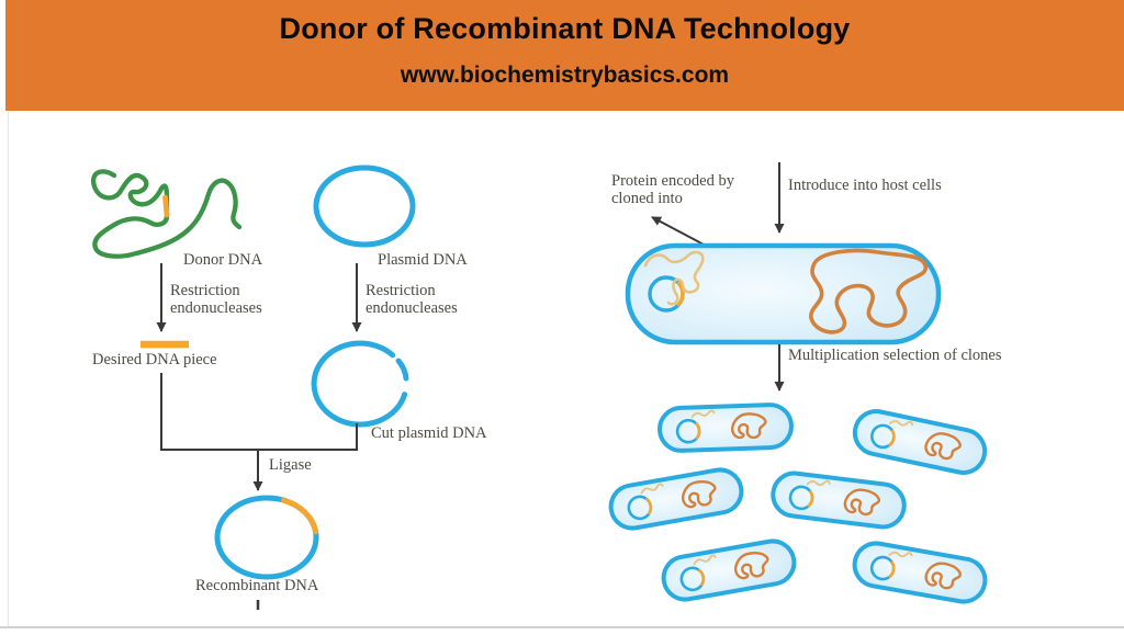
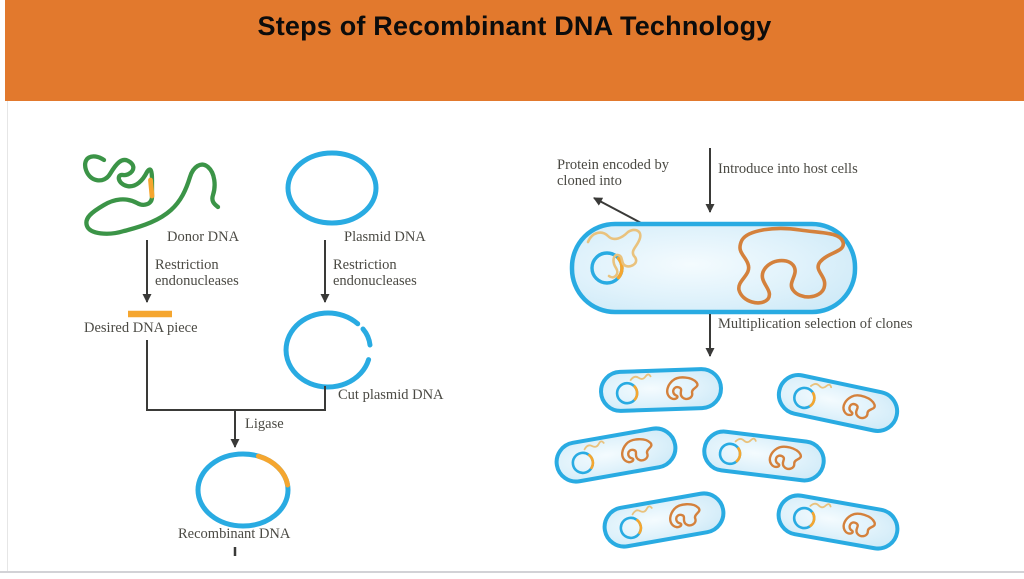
- Donor of Recombinant DNA Technology
+ Steps of Recombinant DNA Technology
- www.biochemistrybasics.com
  Donor DNA
  Plasmid DNA
  Restriction endonucleases
  Restriction endonucleases
  Desired DNA piece
  Cut plasmid DNA
  Ligase
  Recombinant DNA
  Protein encoded by cloned into
  Introduce into host cells
  Multiplication selection of clones
